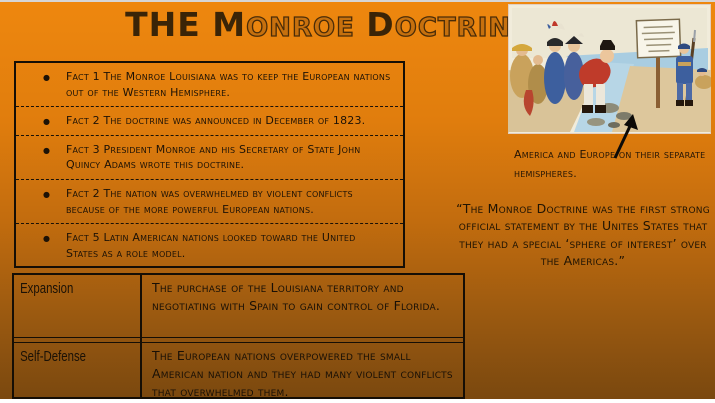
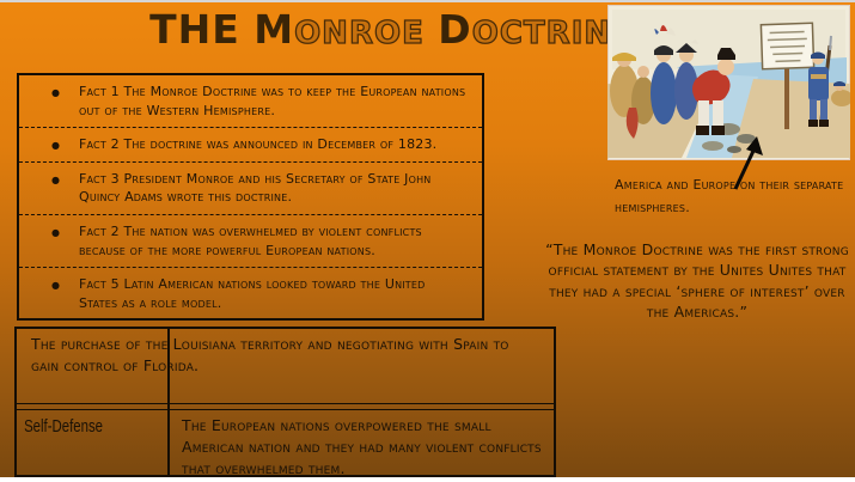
  THE MONROE DOCTRIN
  ●
- Fact 1 The Monroe Louisiana was to keep the European nations out of the Western Hemisphere.
+ Fact 1 The Monroe Doctrine was to keep the European nations out of the Western Hemisphere.
  ●
  Fact 2 The doctrine was announced in December of 1823.
  ●
  Fact 3 President Monroe and his Secretary of State John Quincy Adams wrote this doctrine.
  ●
  Fact 2 The nation was overwhelmed by violent conflicts because of the more powerful European nations.
  ●
  Fact 5 Latin American nations looked toward the United States as a role model.
  America and Europe on their separate hemispheres.
- “The Monroe Doctrine was the first strong official statement by the Unites States that they had a special ‘sphere of interest’ over the Americas.”
+ “The Monroe Doctrine was the first strong official statement by the Unites Unites that they had a special ‘sphere of interest’ over the Americas.”
- Expansion
  The purchase of the Louisiana territory and negotiating with Spain to gain control of Florida.
  Self-Defense
  The European nations overpowered the small American nation and they had many violent conflicts that overwhelmed them.
